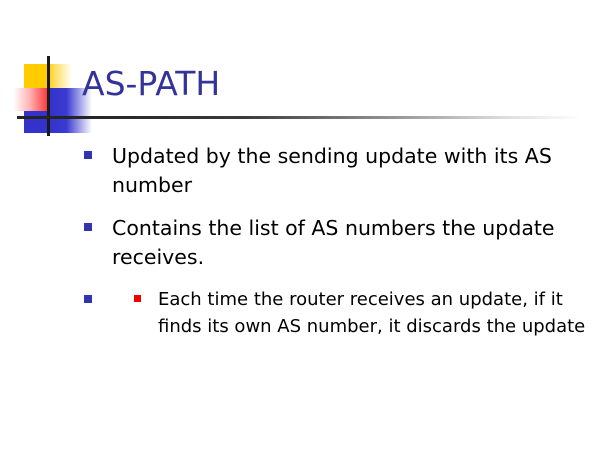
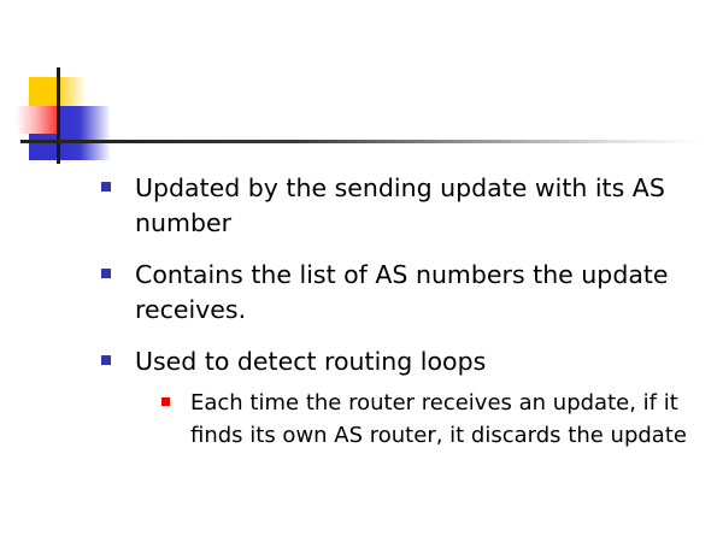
- AS-PATH
  Updated by the sending update with its AS number
  Contains the list of AS numbers the update receives.
+ Used to detect routing loops
- Each time the router receives an update, if it finds its own AS number, it discards the update
+ Each time the router receives an update, if it finds its own AS router, it discards the update
